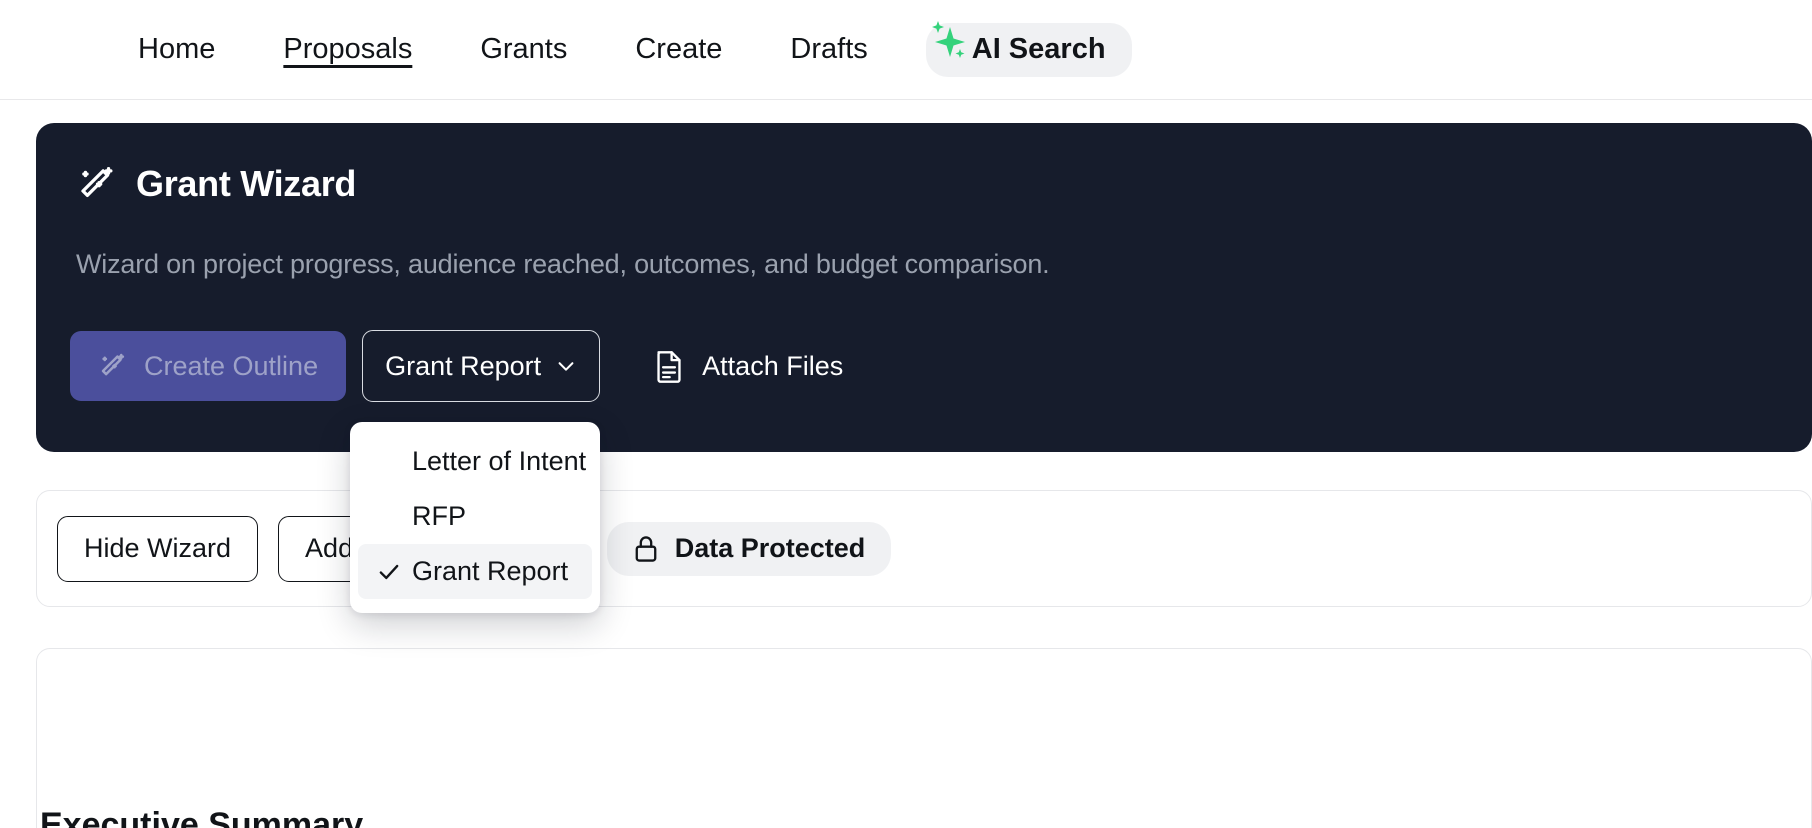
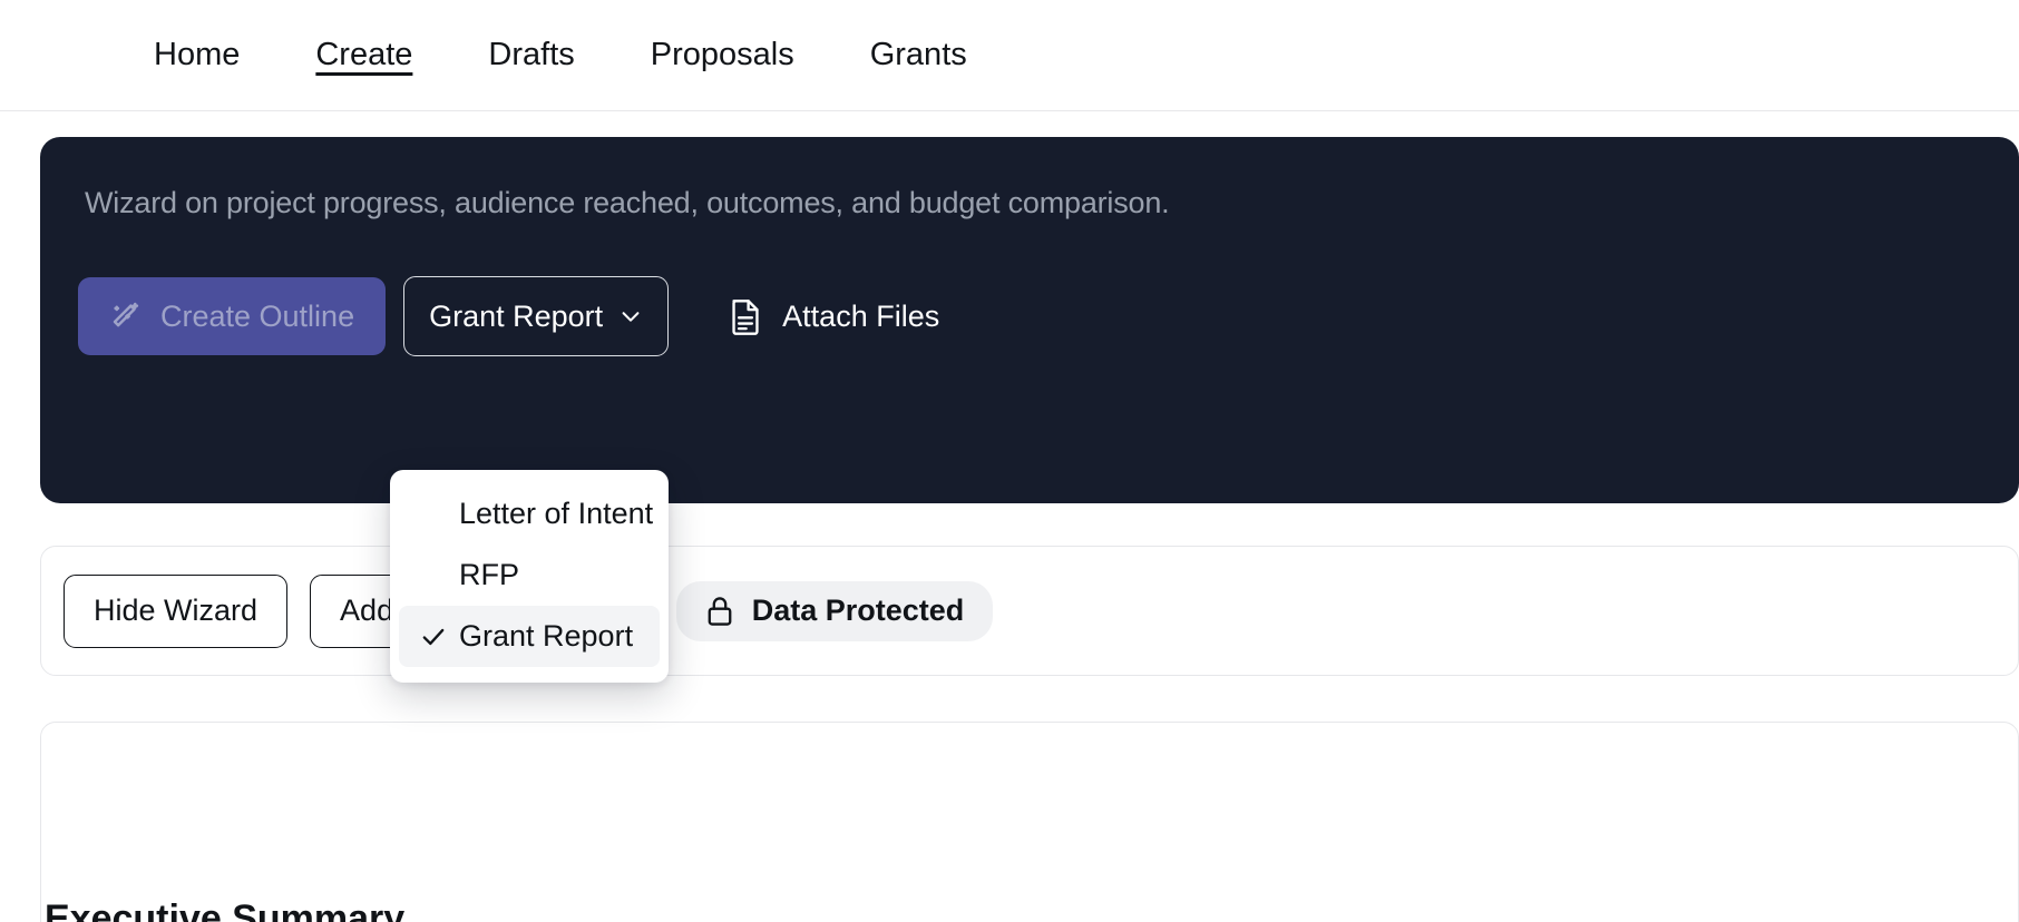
  Home
- Proposals
+ Create
- Grants
+ Drafts
- Create
+ Proposals
- Drafts
+ Grants
- AI Search
- Grant Wizard
  Wizard on project progress, audience reached, outcomes, and budget comparison.
  Create Outline
  Grant Report
  Attach Files
  Hide Wizard
  Data Protected
  Executive Summary
  Letter of Intent
  RFP
  Grant Report
